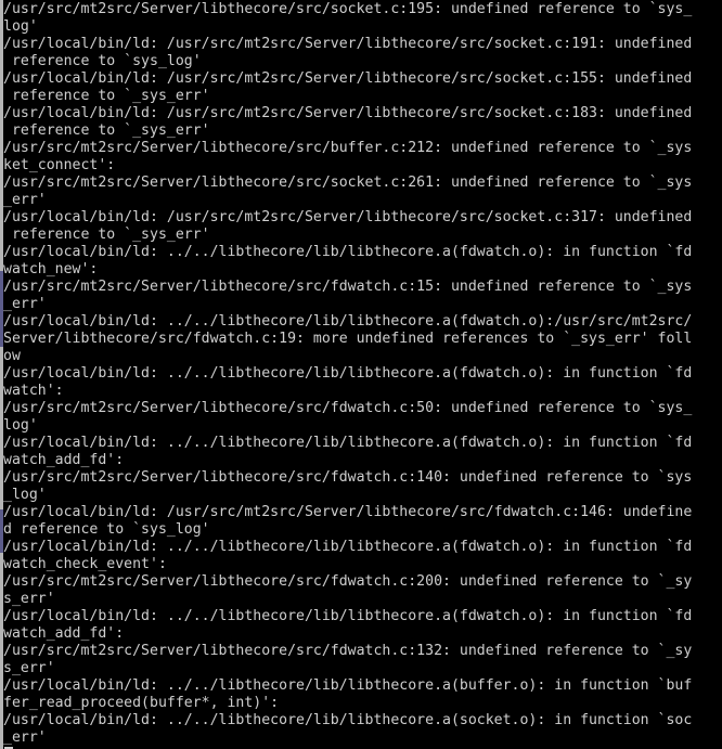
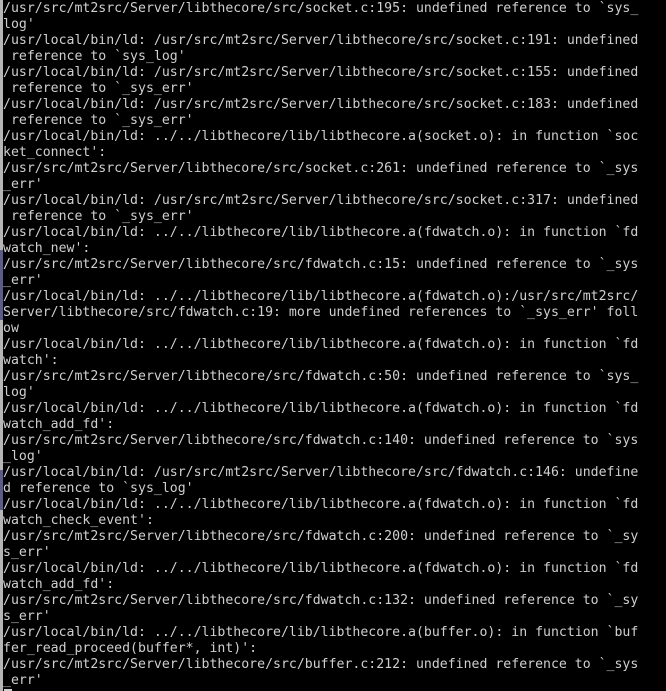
  /usr/src/mt2src/Server/libthecore/src/socket.c:195: undefined reference to `sys_
  log'
  /usr/local/bin/ld: /usr/src/mt2src/Server/libthecore/src/socket.c:191: undefined
  reference to `sys_log'
  /usr/local/bin/ld: /usr/src/mt2src/Server/libthecore/src/socket.c:155: undefined
  reference to `_sys_err'
  /usr/local/bin/ld: /usr/src/mt2src/Server/libthecore/src/socket.c:183: undefined
  reference to `_sys_err'
- /usr/src/mt2src/Server/libthecore/src/buffer.c:212: undefined reference to `_sys
+ /usr/local/bin/ld: ../../libthecore/lib/libthecore.a(socket.o): in function `soc
  ket_connect':
  /usr/src/mt2src/Server/libthecore/src/socket.c:261: undefined reference to `_sys
  _err'
  /usr/local/bin/ld: /usr/src/mt2src/Server/libthecore/src/socket.c:317: undefined
  reference to `_sys_err'
  /usr/local/bin/ld: ../../libthecore/lib/libthecore.a(fdwatch.o): in function `fd
  watch_new':
  /usr/src/mt2src/Server/libthecore/src/fdwatch.c:15: undefined reference to `_sys
  _err'
  /usr/local/bin/ld: ../../libthecore/lib/libthecore.a(fdwatch.o):/usr/src/mt2src/
  Server/libthecore/src/fdwatch.c:19: more undefined references to `_sys_err' foll
  ow
  /usr/local/bin/ld: ../../libthecore/lib/libthecore.a(fdwatch.o): in function `fd
  watch':
  /usr/src/mt2src/Server/libthecore/src/fdwatch.c:50: undefined reference to `sys_
  log'
  /usr/local/bin/ld: ../../libthecore/lib/libthecore.a(fdwatch.o): in function `fd
  watch_add_fd':
  /usr/src/mt2src/Server/libthecore/src/fdwatch.c:140: undefined reference to `sys
  _log'
  /usr/local/bin/ld: /usr/src/mt2src/Server/libthecore/src/fdwatch.c:146: undefine
  d reference to `sys_log'
  /usr/local/bin/ld: ../../libthecore/lib/libthecore.a(fdwatch.o): in function `fd
  watch_check_event':
  /usr/src/mt2src/Server/libthecore/src/fdwatch.c:200: undefined reference to `_sy
  s_err'
  /usr/local/bin/ld: ../../libthecore/lib/libthecore.a(fdwatch.o): in function `fd
  watch_add_fd':
  /usr/src/mt2src/Server/libthecore/src/fdwatch.c:132: undefined reference to `_sy
  s_err'
  /usr/local/bin/ld: ../../libthecore/lib/libthecore.a(buffer.o): in function `buf
  fer_read_proceed(buffer*, int)':
- /usr/local/bin/ld: ../../libthecore/lib/libthecore.a(socket.o): in function `soc
+ /usr/src/mt2src/Server/libthecore/src/buffer.c:212: undefined reference to `_sys
  _err'
